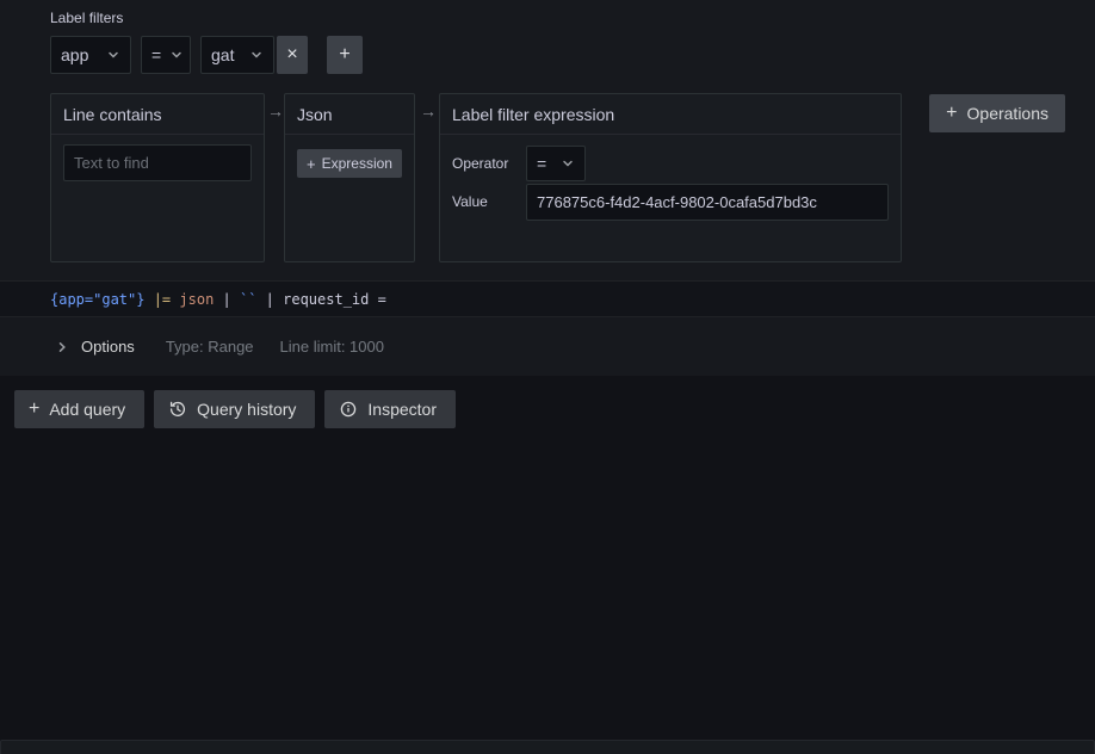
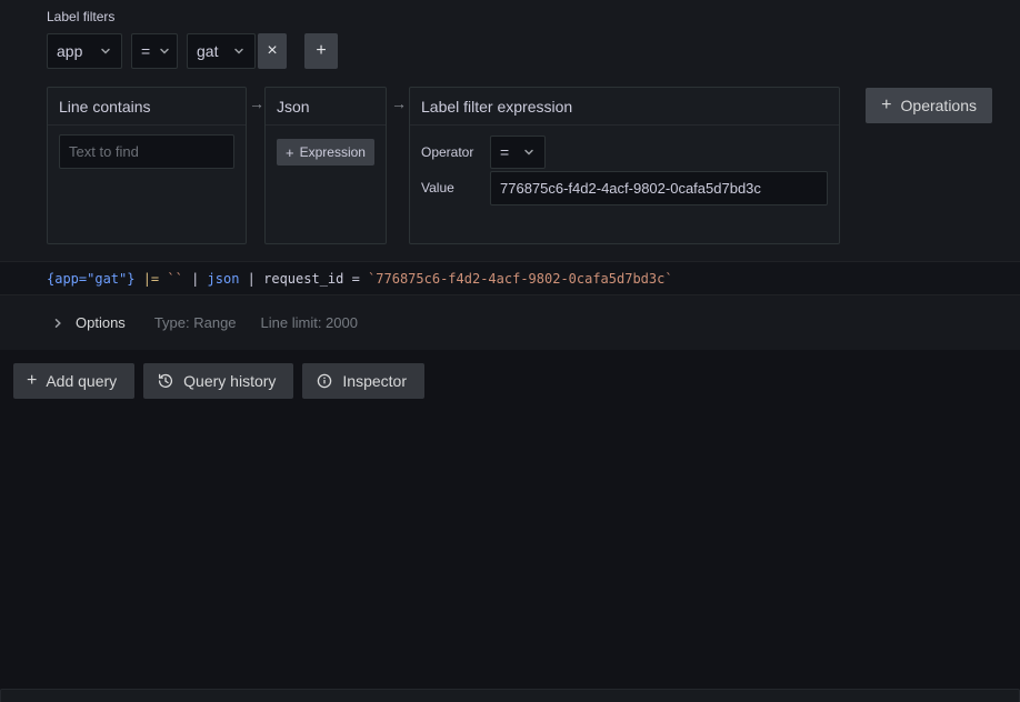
  Label filters
  app
  =
  gat
  ×
  +
  Line contains
  Text to find
  →
  Json
  +
  Expression
  →
  Label filter expression
  Operator
  =
  Value
  776875c6-f4d2-4acf-9802-0cafa5d7bd3c
  +
  Operations
  {app="gat"}
  |=
- json
+ ``
  |
- ``
+ json
  |
  request_id =
+ `776875c6-f4d2-4acf-9802-0cafa5d7bd3c`
  Options
  Type: Range
- Line limit: 1000
+ Line limit: 2000
  +
  Add query
  Query history
  Inspector
